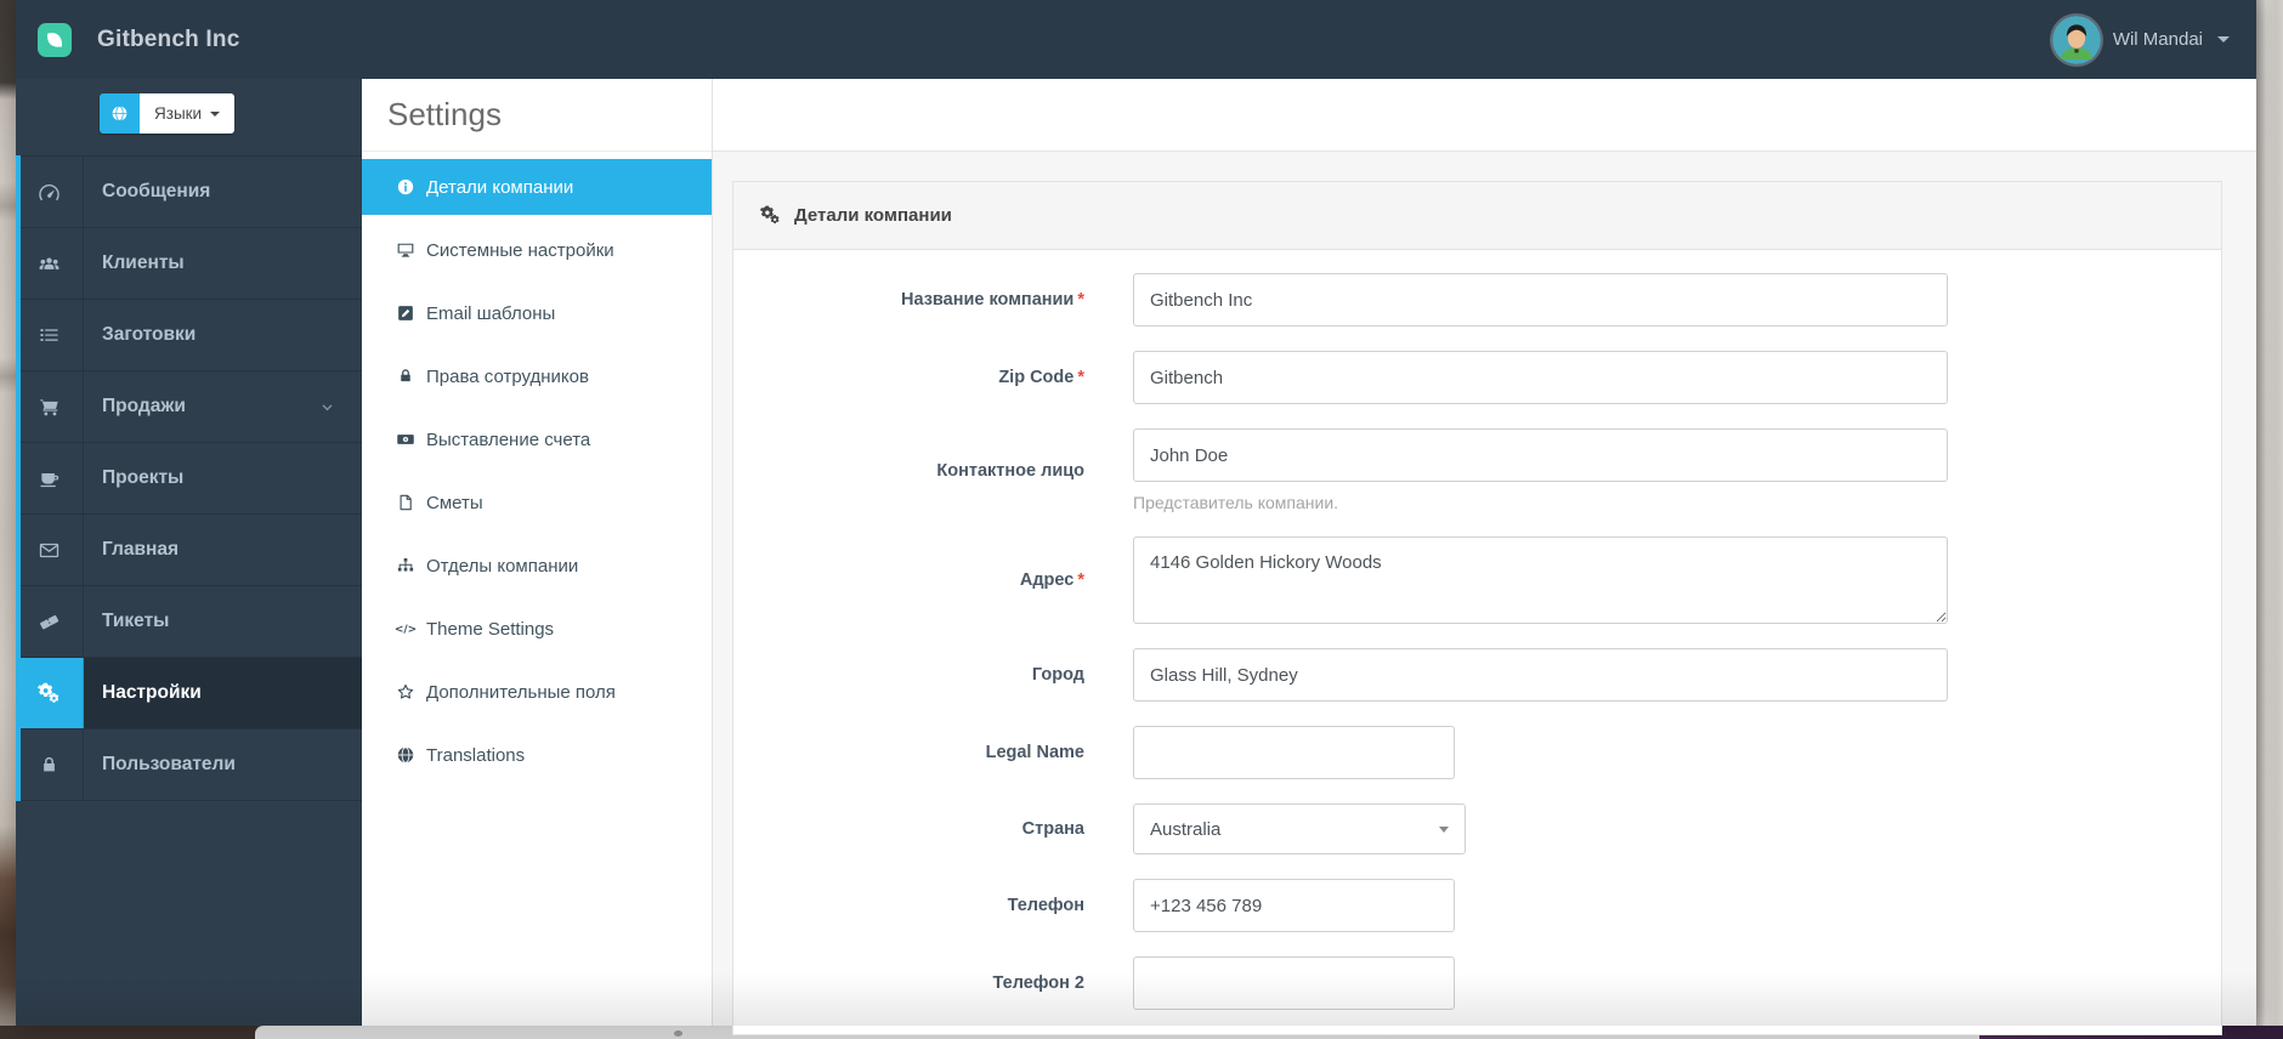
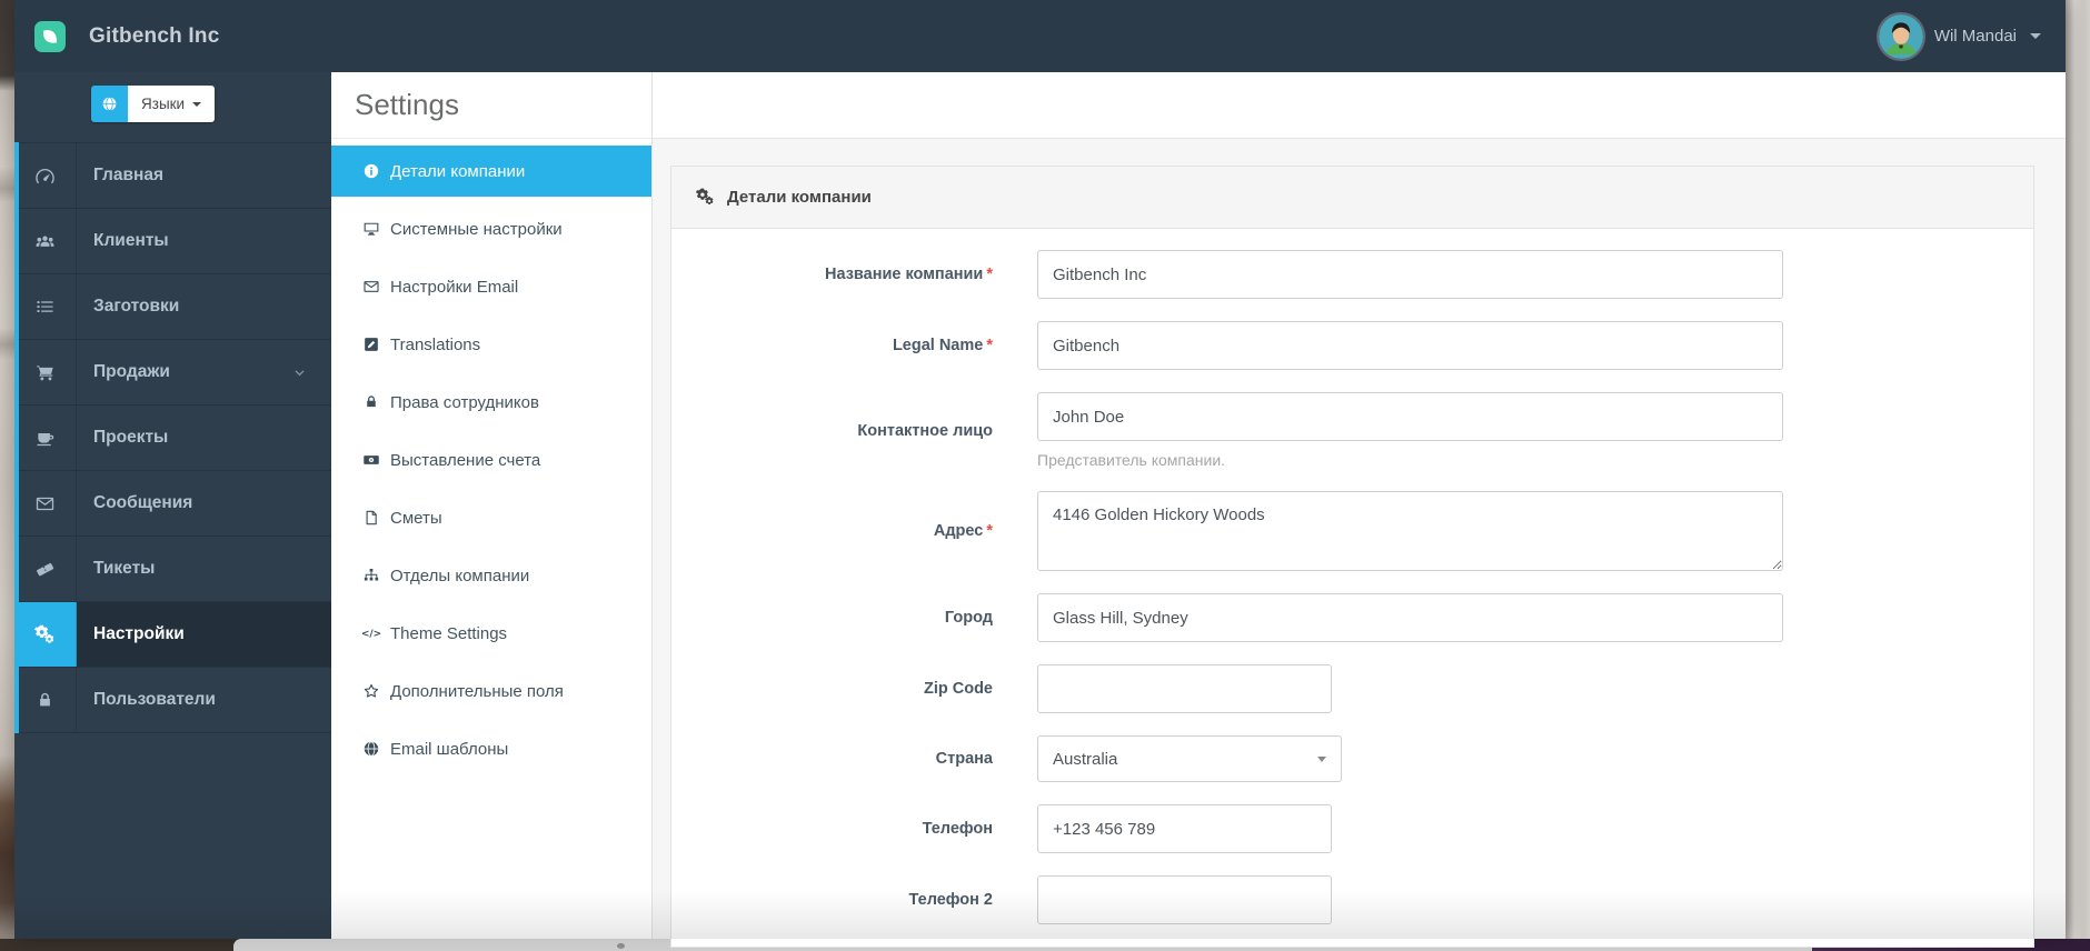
  Gitbench Inc
  Wil Mandai
  Языки
- Сообщения
+ Главная
  Клиенты
  Заготовки
  Продажи
  Проекты
- Главная
+ Сообщения
  Тикеты
  Настройки
  Пользователи
  Settings
  Детали компании
  Системные настройки
+ Настройки Email
- Email шаблоны
+ Translations
  Права сотрудников
  Выставление счета
  Сметы
  Отделы компании
  </>
  Theme Settings
  Дополнительные поля
- Translations
+ Email шаблоны
  Детали компании
  Название компании *
  Gitbench Inc
- Zip Code *
+ Legal Name *
  Gitbench
  Контактное лицо
  John Doe
  Представитель компании.
  Адрес *
  4146 Golden Hickory Woods
  Город
  Glass Hill, Sydney
- Legal Name
+ Zip Code
  Страна
  Australia
  Телефон
  +123 456 789
